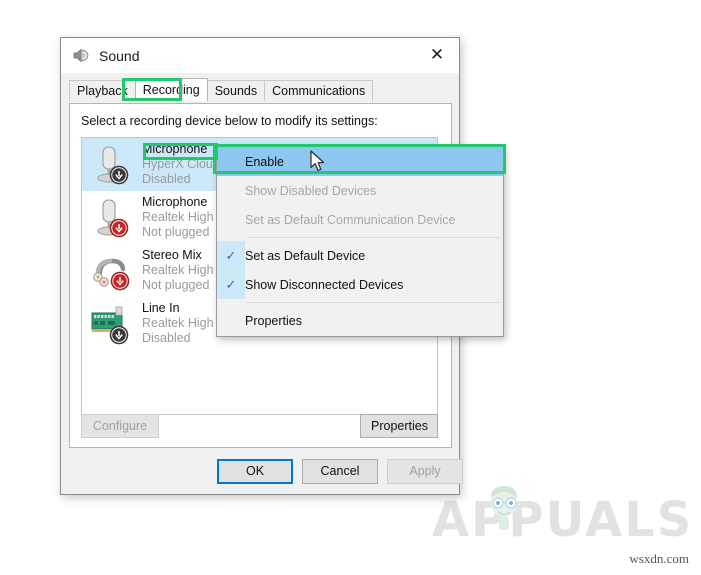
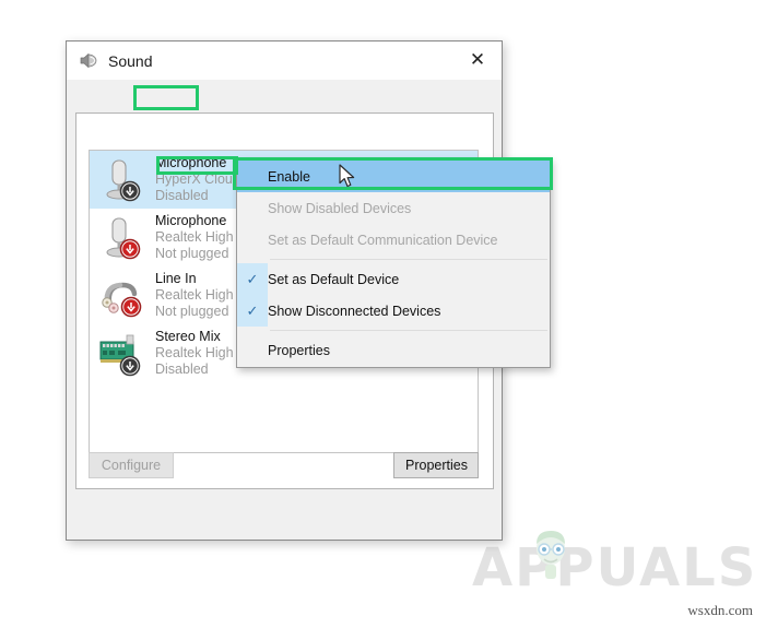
  APPUALS
  wsxdn.com
  Sound
  ✕
- Playback
- Recording
- Sounds
- Communications
- Select a recording device below to modify its settings:
  Microphone
  HyperX Clou
  Disabled
  Microphone
  Realtek High
  Not plugged
- Stereo Mix
+ Line In
  Realtek High
  Not plugged
- Line In
+ Stereo Mix
  Disabled
  Configure
  Properties
- OK
- Cancel
- Apply
  Enable
  Show Disabled Devices
  Set as Default Communication Device
  ✓
  Set as Default Device
  ✓
  Show Disconnected Devices
  Properties
